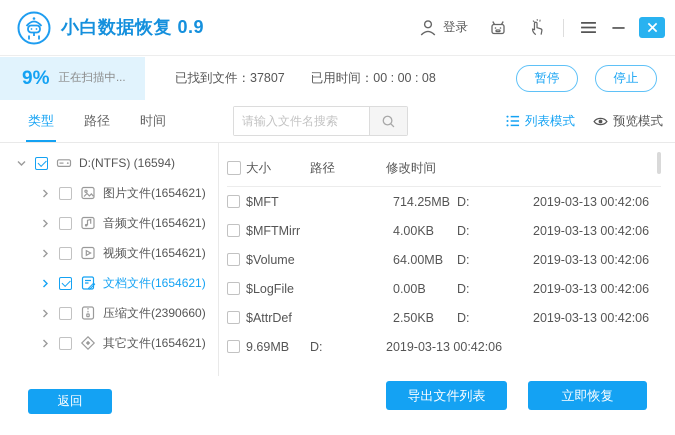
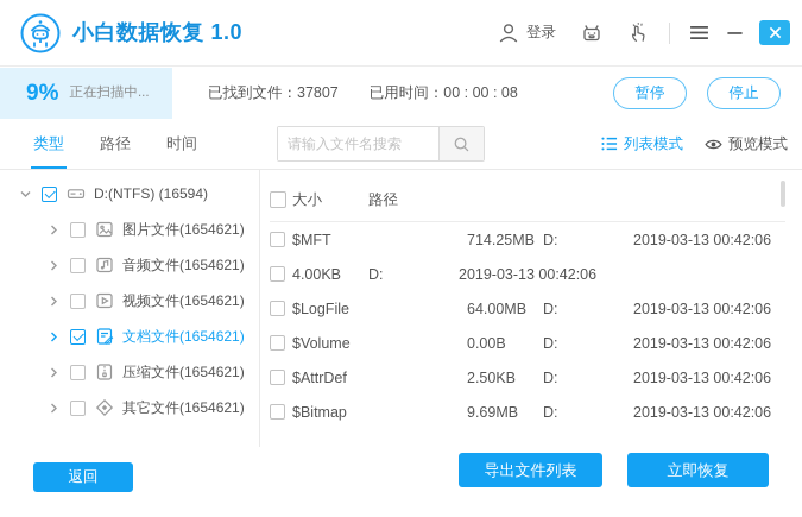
- 小白数据恢复 0.9
+ 小白数据恢复 1.0
  登录
  9%
  正在扫描中...
  已找到文件：37807
  已用时间：00 : 00 : 08
  暂停
  停止
  类型
  路径
  时间
  请输入文件名搜索
  列表模式
  预览模式
  D:(NTFS) (16594)
  图片文件(1654621)
  音频文件(1654621)
  视频文件(1654621)
  文档文件(1654621)
- 压缩文件(2390660)
+ 压缩文件(1654621)
  其它文件(1654621)
  大小
  路径
- 修改时间
  $MFT
  714.25MB
  D:
  2019-03-13 00:42:06
- $MFTMirr
  4.00KB
  D:
  2019-03-13 00:42:06
- $Volume
+ $LogFile
  64.00MB
  D:
  2019-03-13 00:42:06
- $LogFile
+ $Volume
  0.00B
  D:
  2019-03-13 00:42:06
  $AttrDef
  2.50KB
  D:
  2019-03-13 00:42:06
+ $Bitmap
  9.69MB
  D:
  2019-03-13 00:42:06
  返回
  导出文件列表
  立即恢复
